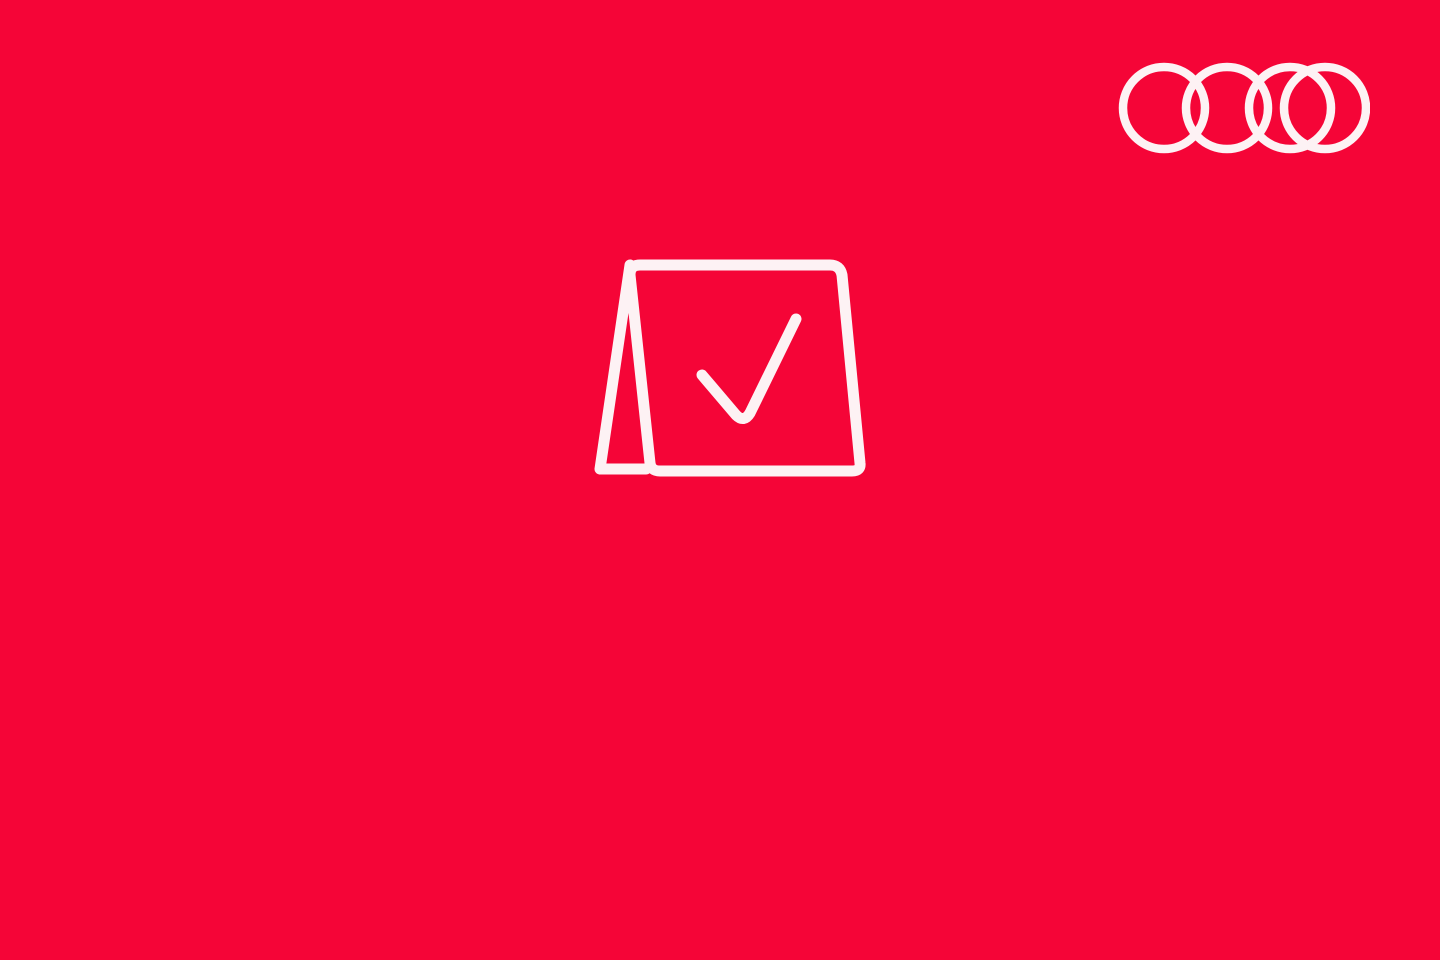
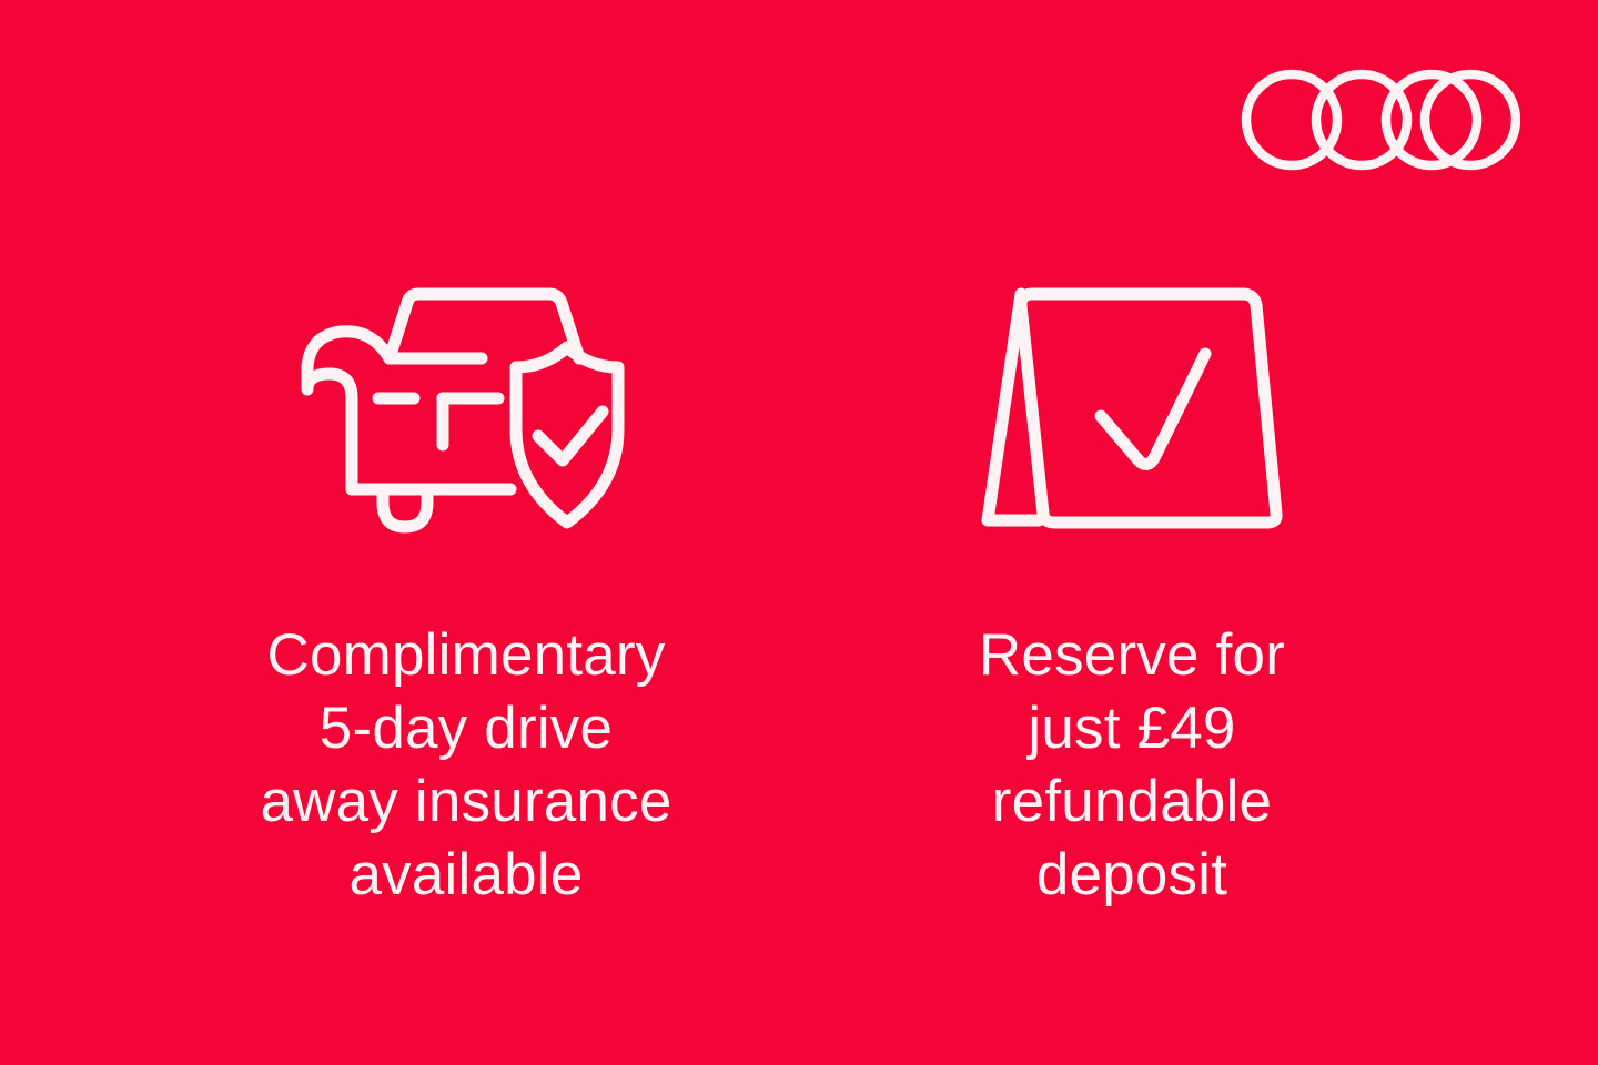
+ Complimentary
+ 5-day drive
+ away insurance
+ available
+ Reserve for
+ just £49
+ refundable
+ deposit
